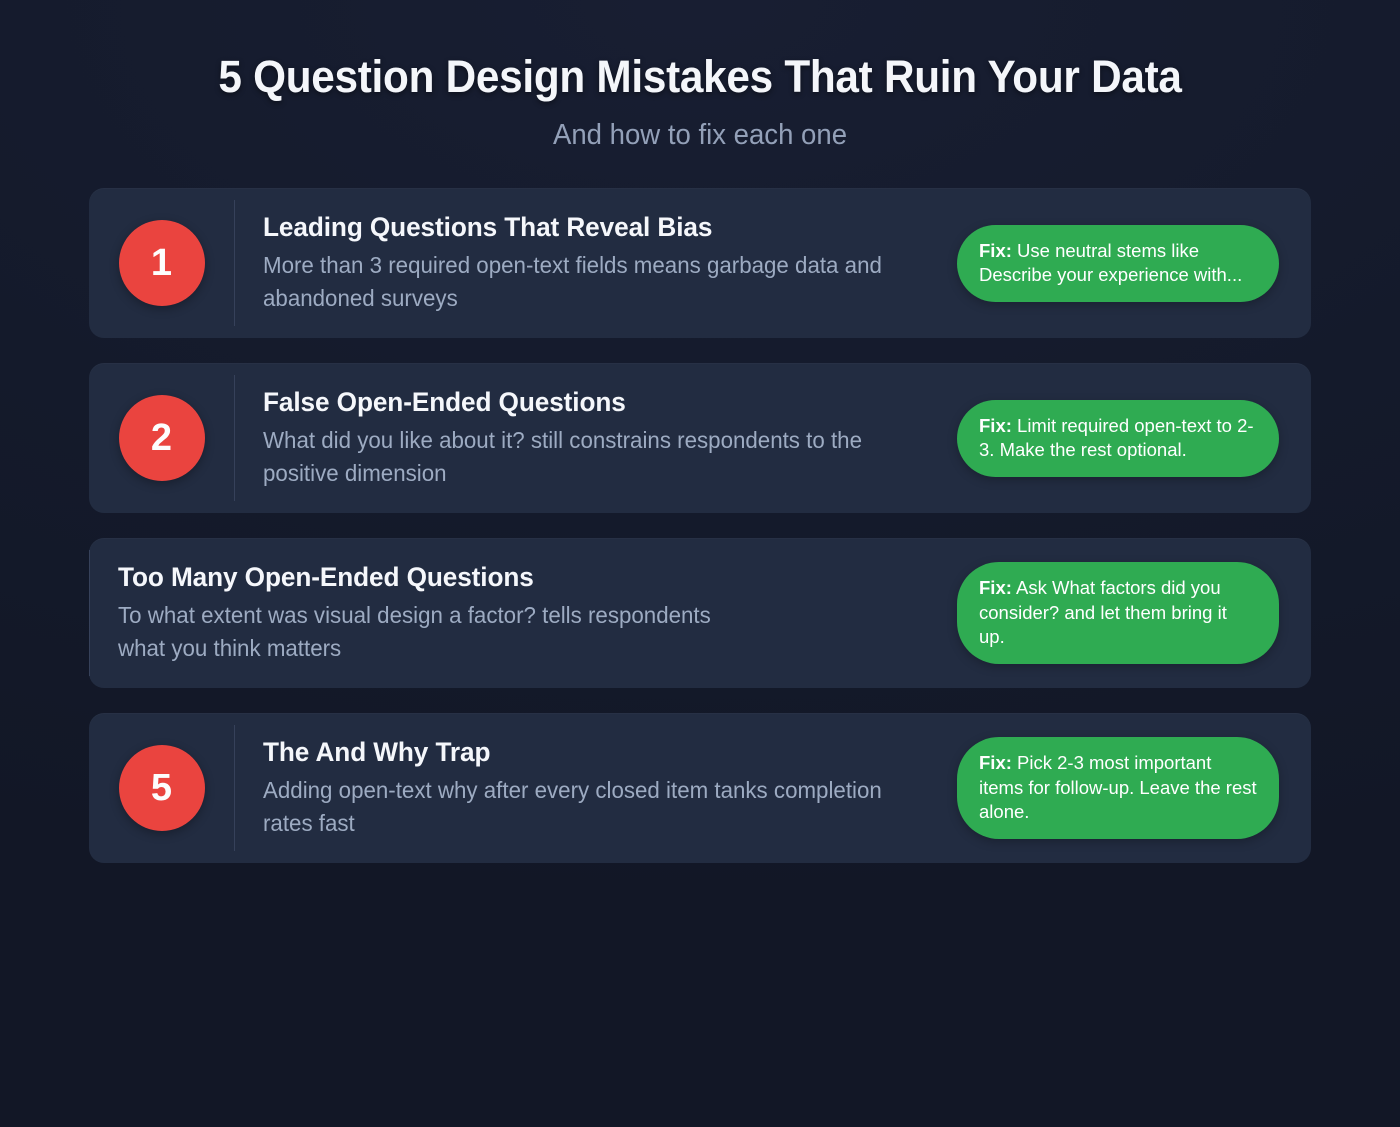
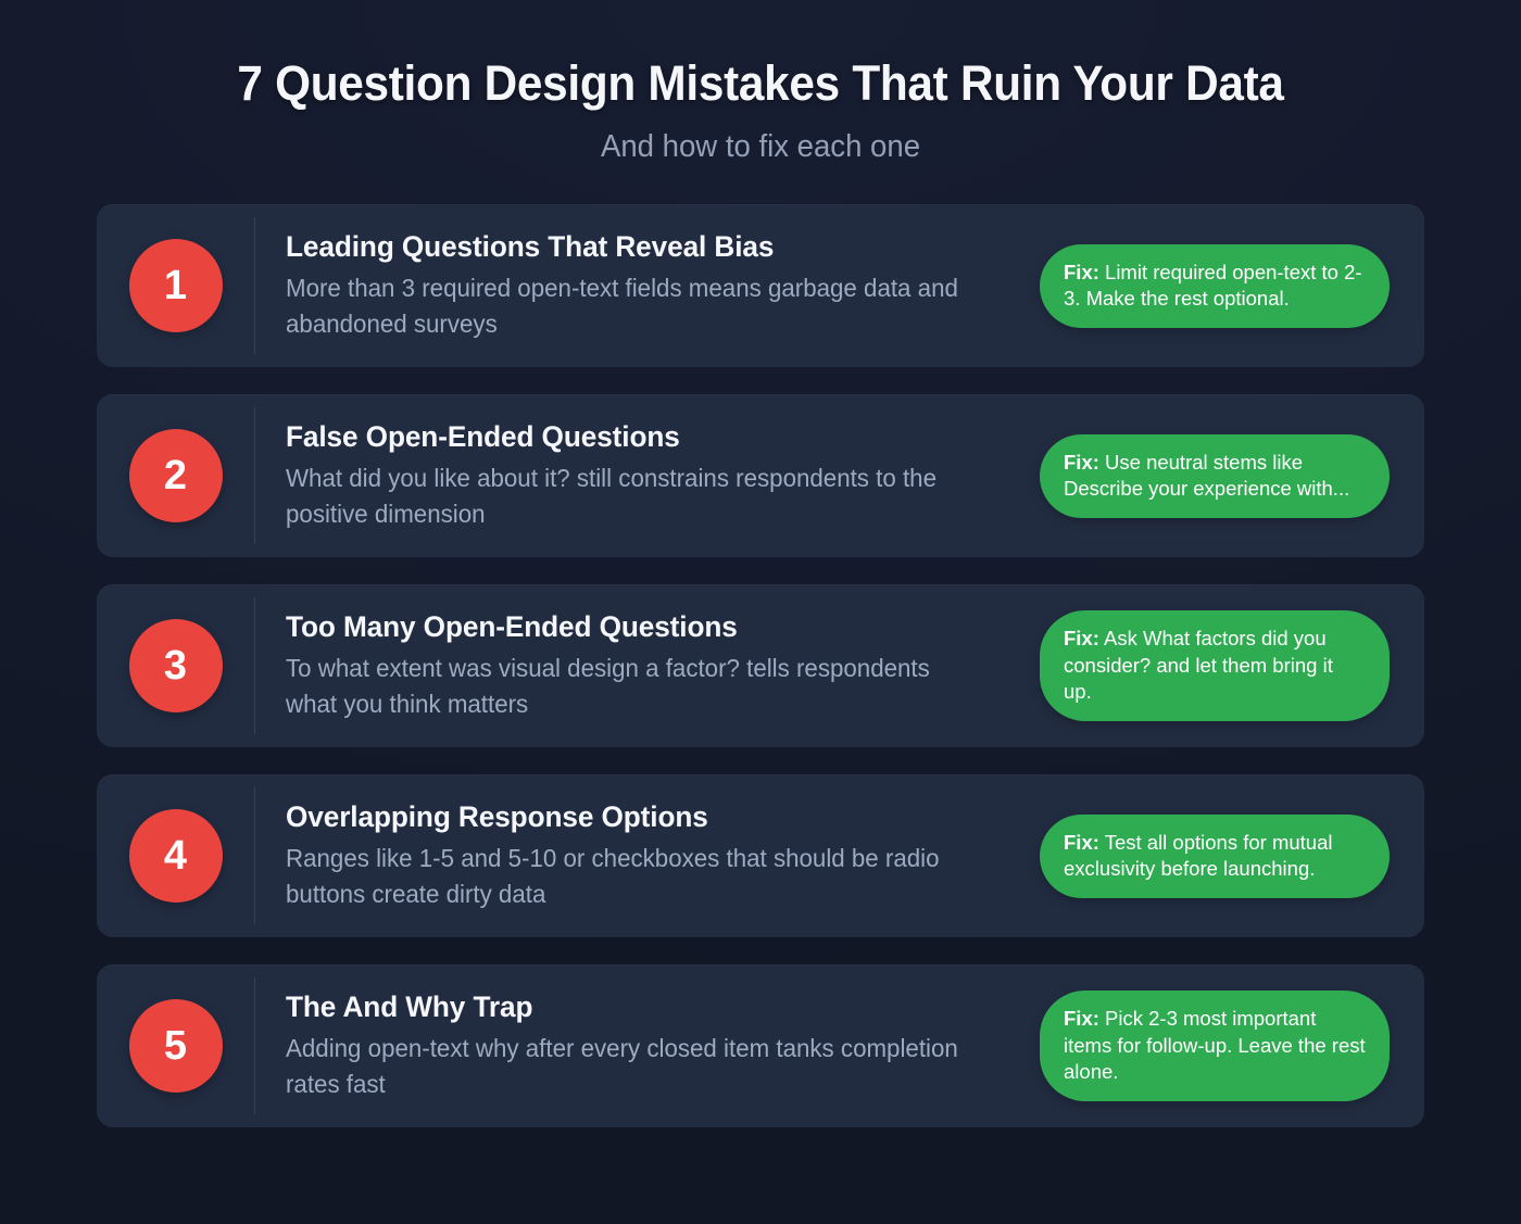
- 5 Question Design Mistakes That Ruin Your Data
+ 7 Question Design Mistakes That Ruin Your Data
  And how to fix each one
  1
  Leading Questions That Reveal Bias
  More than 3 required open-text fields means garbage data and abandoned surveys
- Fix: Use neutral stems like Describe your experience with...
+ Fix: Limit required open-text to 2-3. Make the rest optional.
  2
  False Open-Ended Questions
  What did you like about it? still constrains respondents to the positive dimension
- Fix: Limit required open-text to 2-3. Make the rest optional.
+ Fix: Use neutral stems like Describe your experience with...
+ 3
  Too Many Open-Ended Questions
  To what extent was visual design a factor? tells respondents what you think matters
  Fix: Ask What factors did you consider? and let them bring it up.
+ 4
+ Overlapping Response Options
+ Ranges like 1-5 and 5-10 or checkboxes that should be radio buttons create dirty data
+ Fix: Test all options for mutual exclusivity before launching.
  5
  The And Why Trap
  Adding open-text why after every closed item tanks completion rates fast
  Fix: Pick 2-3 most important items for follow-up. Leave the rest alone.
